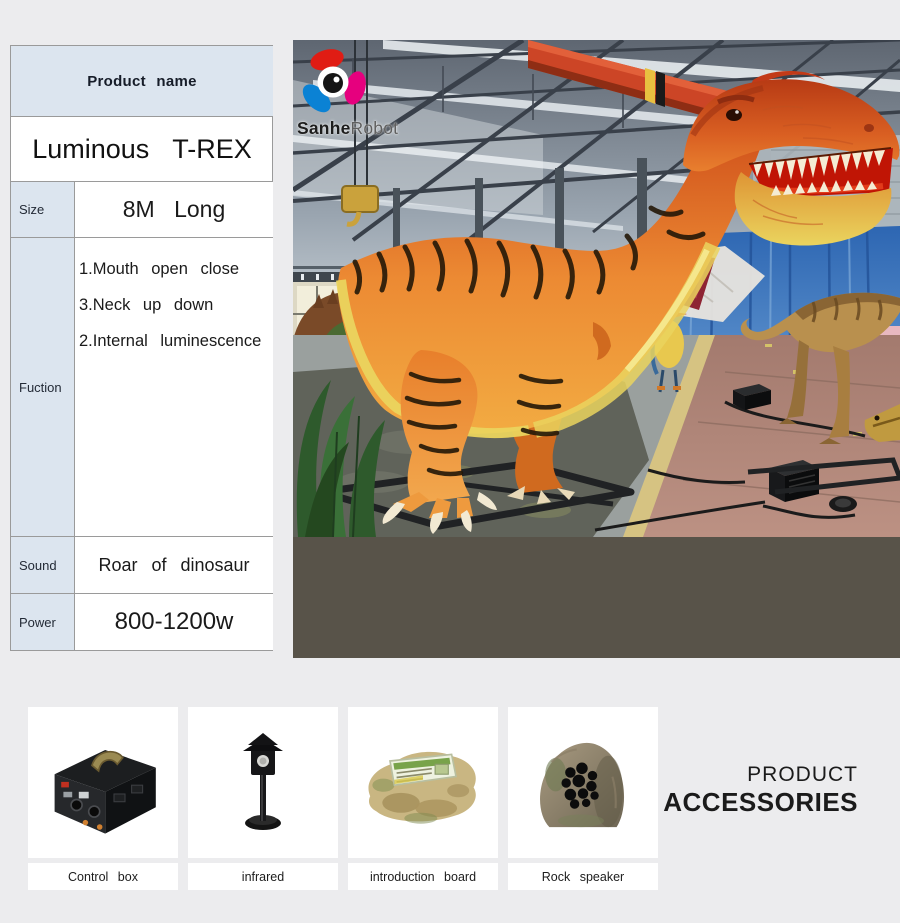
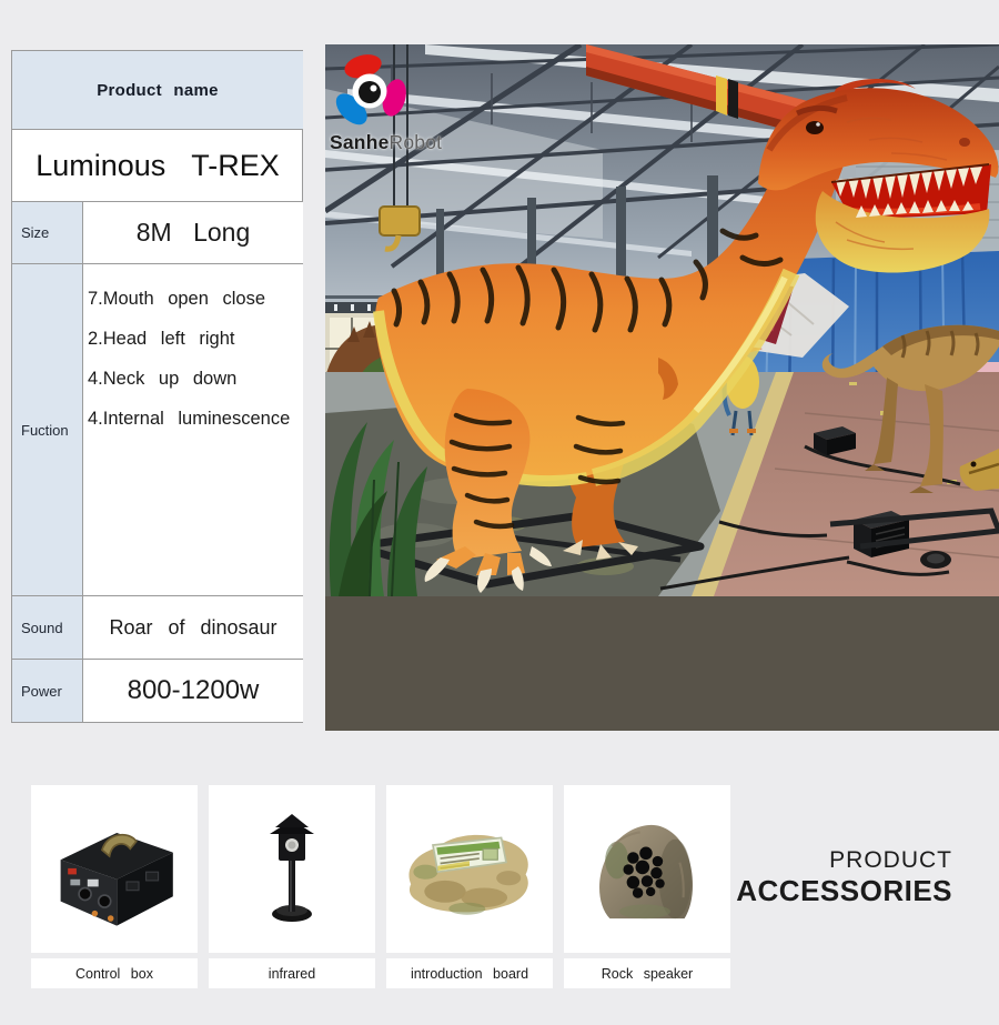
  Product name
  Luminous T-REX
  Size
  8M Long
  Fuction
- 1.Mouth open close
+ 7.Mouth open close
+ 2.Head left right
- 3.Neck up down
+ 4.Neck up down
- 2.Internal luminescence
+ 4.Internal luminescence
  Sound
  Roar of dinosaur
  Power
  800-1200w
  SanheRobot
  Control box
  infrared
  introduction board
  Rock speaker
  PRODUCT
  ACCESSORIES
